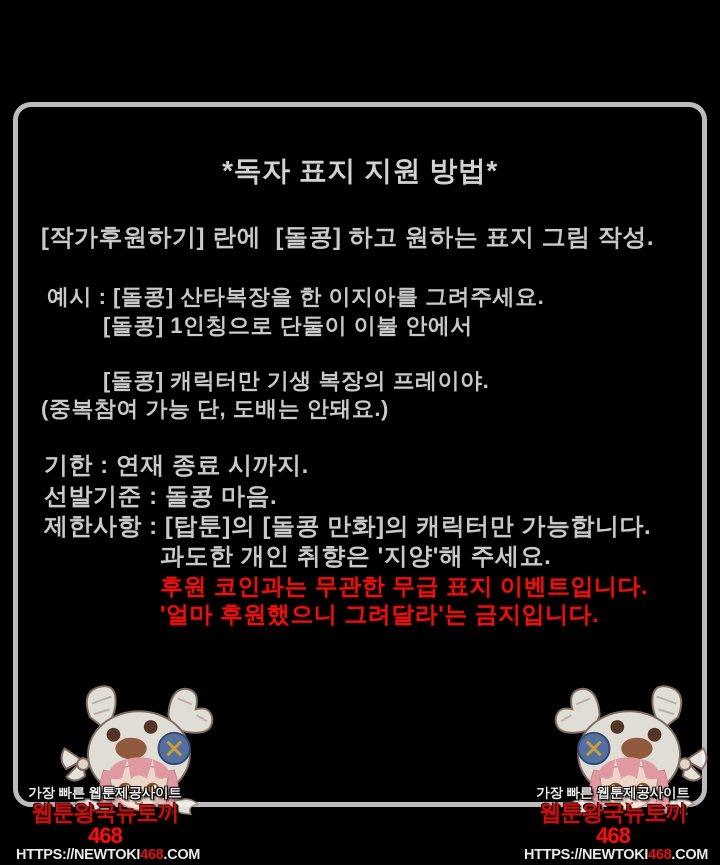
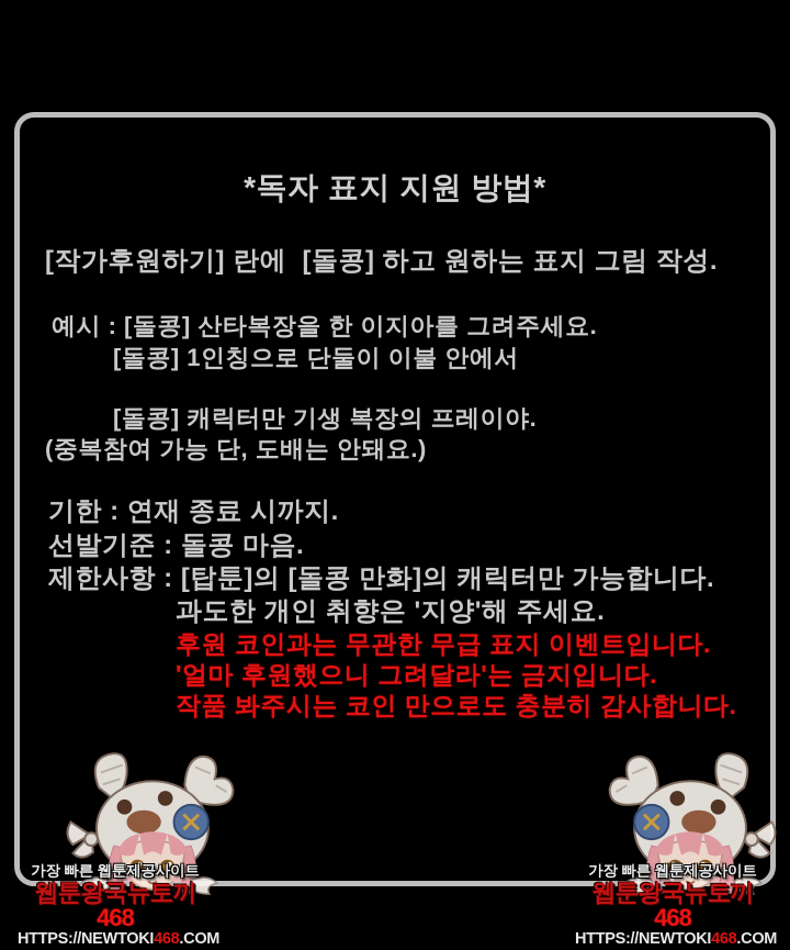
  *독자 표지 지원 방법*
  [작가후원하기] 란에 [돌콩] 하고 원하는 표지 그림 작성.
  예시 : [돌콩] 산타복장을 한 이지아를 그려주세요.
  [돌콩] 1인칭으로 단둘이 이불 안에서
  [돌콩] 캐릭터만 기생 복장의 프레이야.
  (중복참여 가능 단, 도배는 안돼요.)
  기한 : 연재 종료 시까지.
  선발기준 : 돌콩 마음.
  제한사항 : [탑툰]의 [돌콩 만화]의 캐릭터만 가능합니다.
  과도한 개인 취향은 '지양'해 주세요.
  후원 코인과는 무관한 무급 표지 이벤트입니다.
  '얼마 후원했으니 그려달라'는 금지입니다.
+ 작품 봐주시는 코인 만으로도 충분히 감사합니다.
  가장 빠른 웹툰제공사이트
  웹툰왕국뉴토끼468
  HTTPS://NEWTOKI468.COM
  가장 빠른 웹툰제공사이트
  웹툰왕국뉴토끼468
  HTTPS://NEWTOKI468.COM
